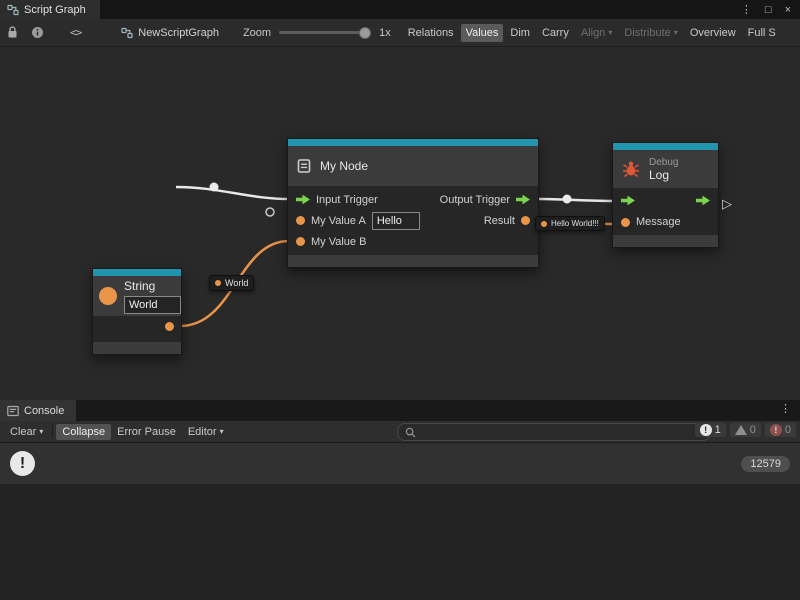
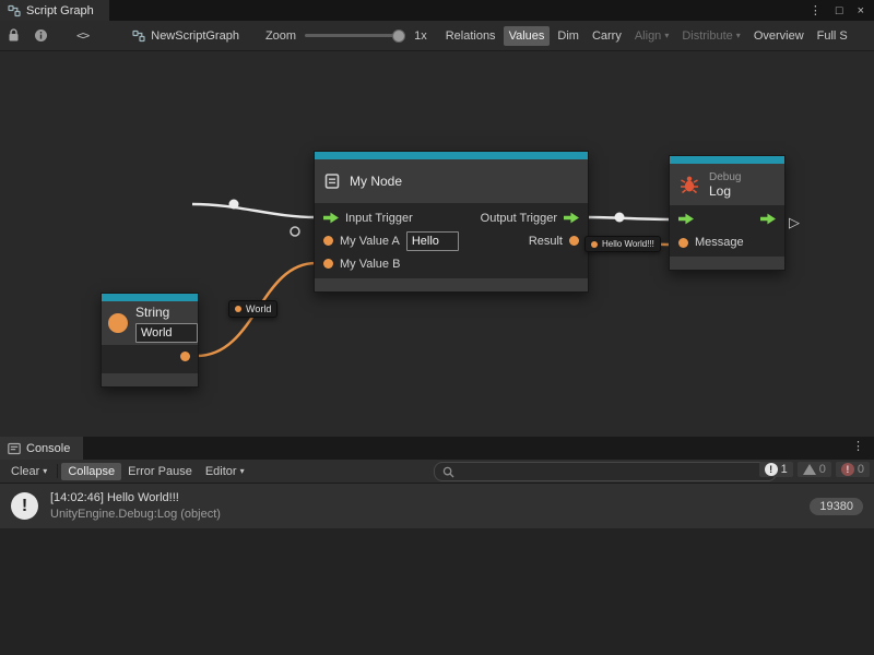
  Script Graph
  ⋮
  □
  ×
  <>
  NewScriptGraph
  Zoom
  1x
  Relations
  Values
  Dim
  Carry
  Align
  ▾
  Distribute
  ▾
  Overview
  Full S
  My Node
  Input Trigger
  Output Trigger
  My Value A
  Hello
  Result
  My Value B
  String
  World
  Debug
  Log
  Message
  World
  Hello World!!!
  ▷
  Console
  ⋮
  Clear
  ▾
  Collapse
  Error Pause
  Editor
  ▾
  !
  1
  0
  !
  0
  !
+ [14:02:46] Hello World!!!
+ UnityEngine.Debug:Log (object)
- 12579
+ 19380
